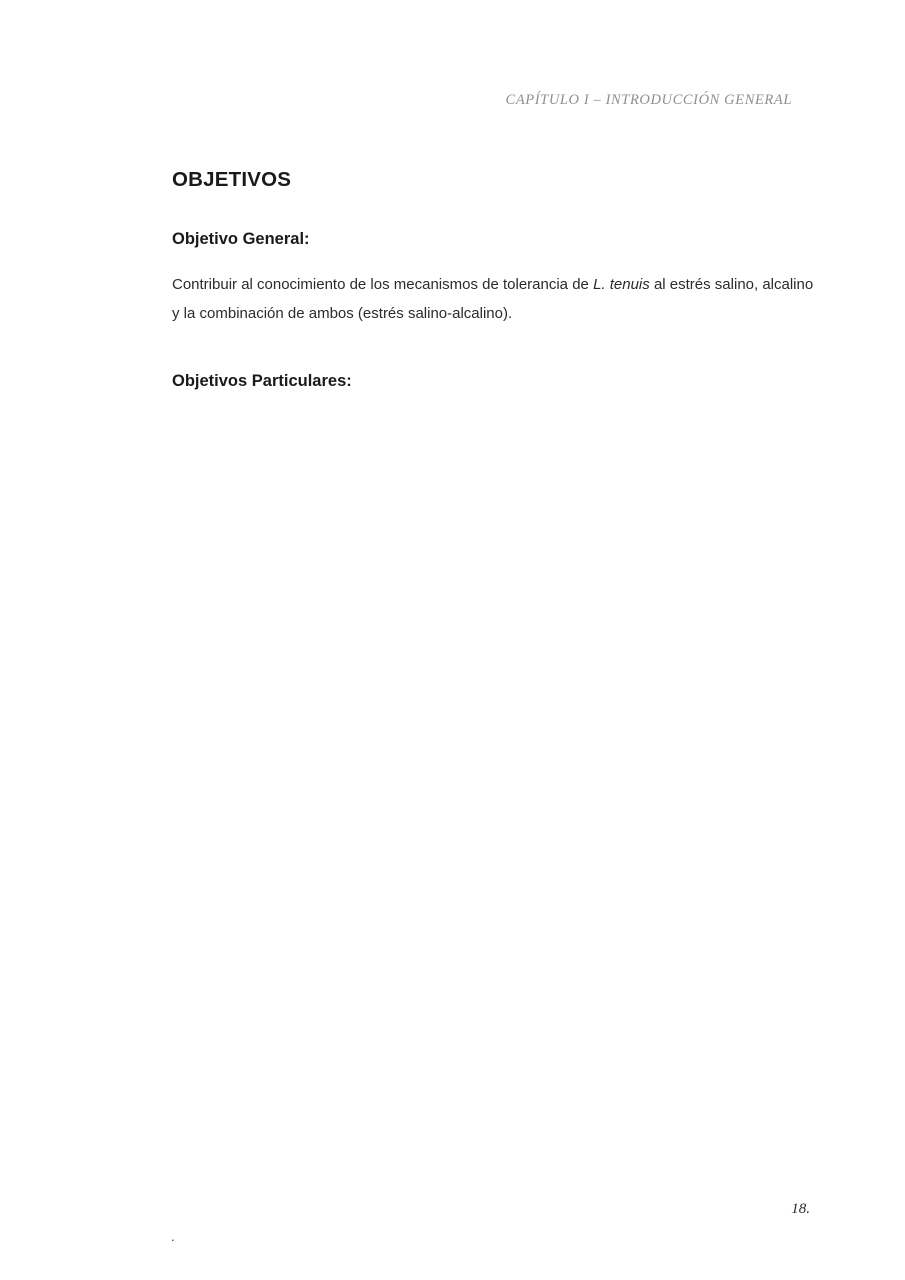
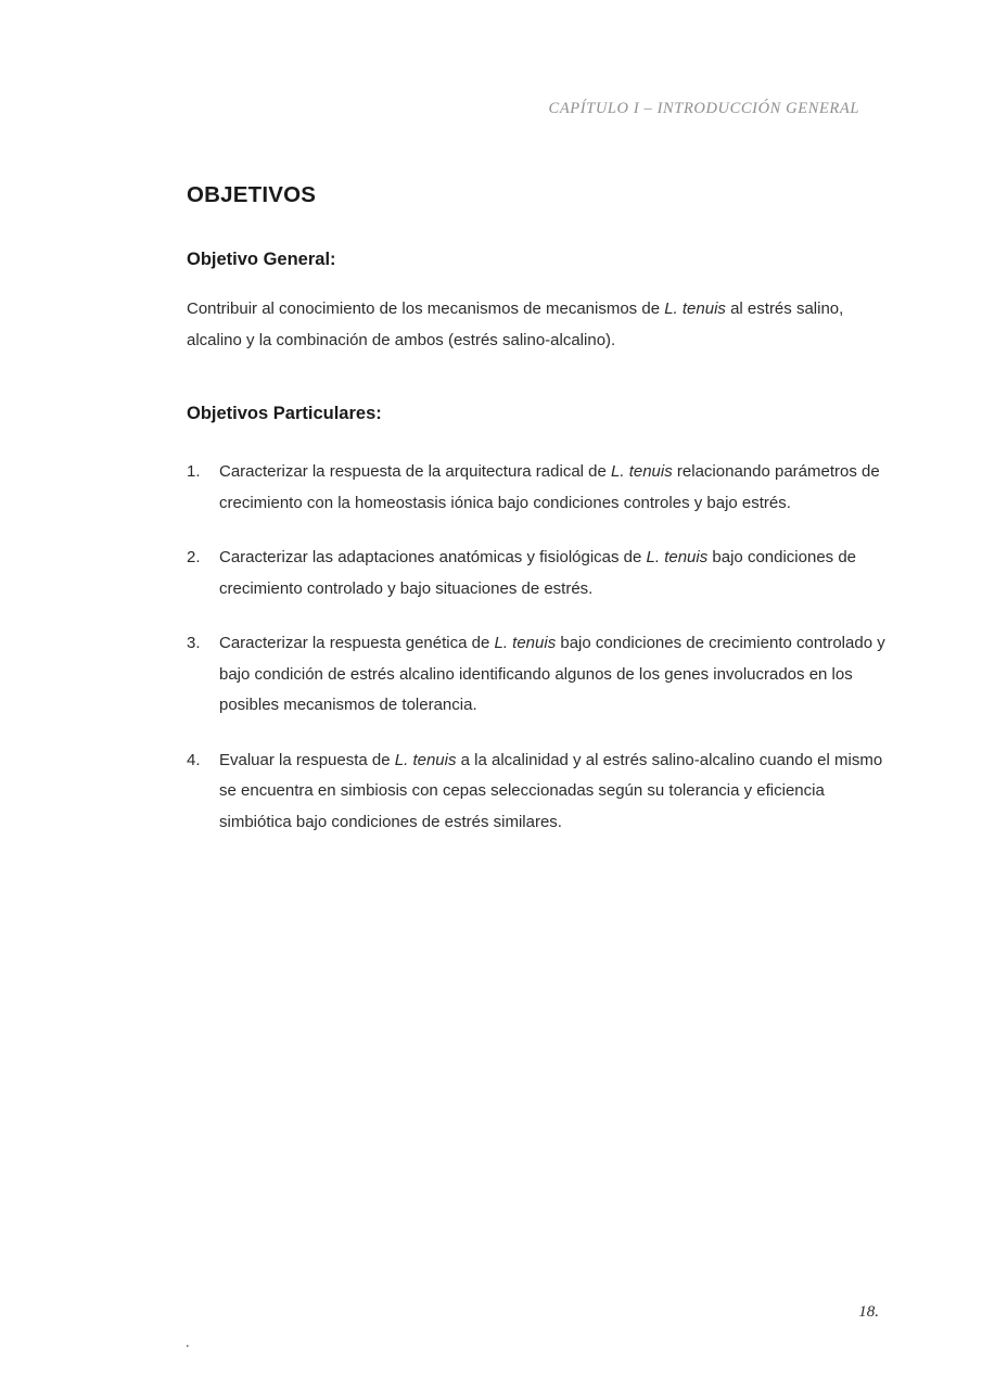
  CAPÍTULO I – INTRODUCCIÓN GENERAL
  OBJETIVOS
  Objetivo General:
- Contribuir al conocimiento de los mecanismos de tolerancia de L. tenuis al estrés salino, alcalino y la combinación de ambos (estrés salino-alcalino).
+ Contribuir al conocimiento de los mecanismos de mecanismos de L. tenuis al estrés salino, alcalino y la combinación de ambos (estrés salino-alcalino).
  Objetivos Particulares:
+ 1.
+ Caracterizar la respuesta de la arquitectura radical de L. tenuis relacionando parámetros de crecimiento con la homeostasis iónica bajo condiciones controles y bajo estrés.
+ 2.
+ Caracterizar las adaptaciones anatómicas y fisiológicas de L. tenuis bajo condiciones de crecimiento controlado y bajo situaciones de estrés.
+ 3.
+ Caracterizar la respuesta genética de L. tenuis bajo condiciones de crecimiento controlado y bajo condición de estrés alcalino identificando algunos de los genes involucrados en los posibles mecanismos de tolerancia.
+ 4.
+ Evaluar la respuesta de L. tenuis a la alcalinidad y al estrés salino-alcalino cuando el mismo se encuentra en simbiosis con cepas seleccionadas según su tolerancia y eficiencia simbiótica bajo condiciones de estrés similares.
  18.
  .
